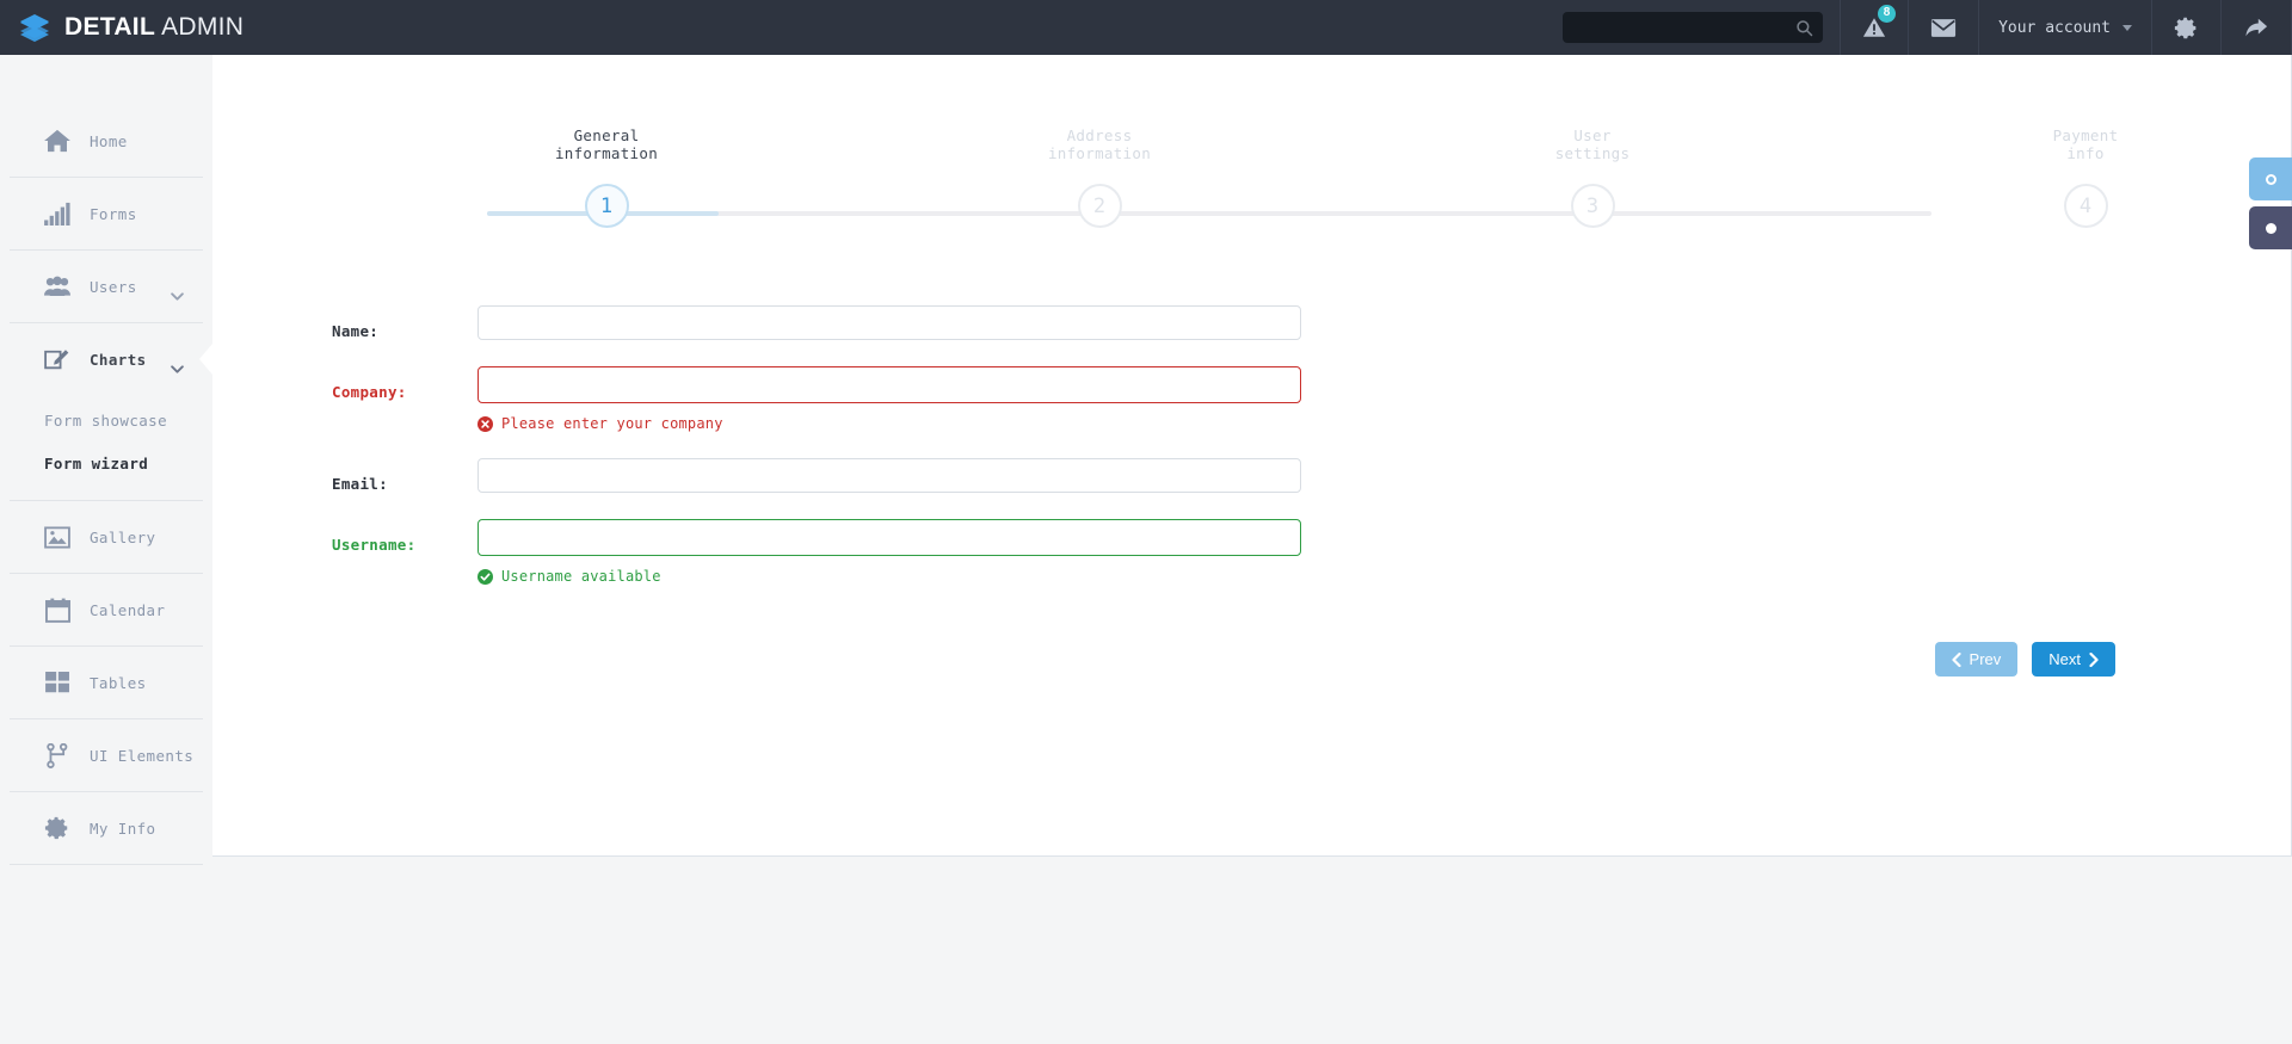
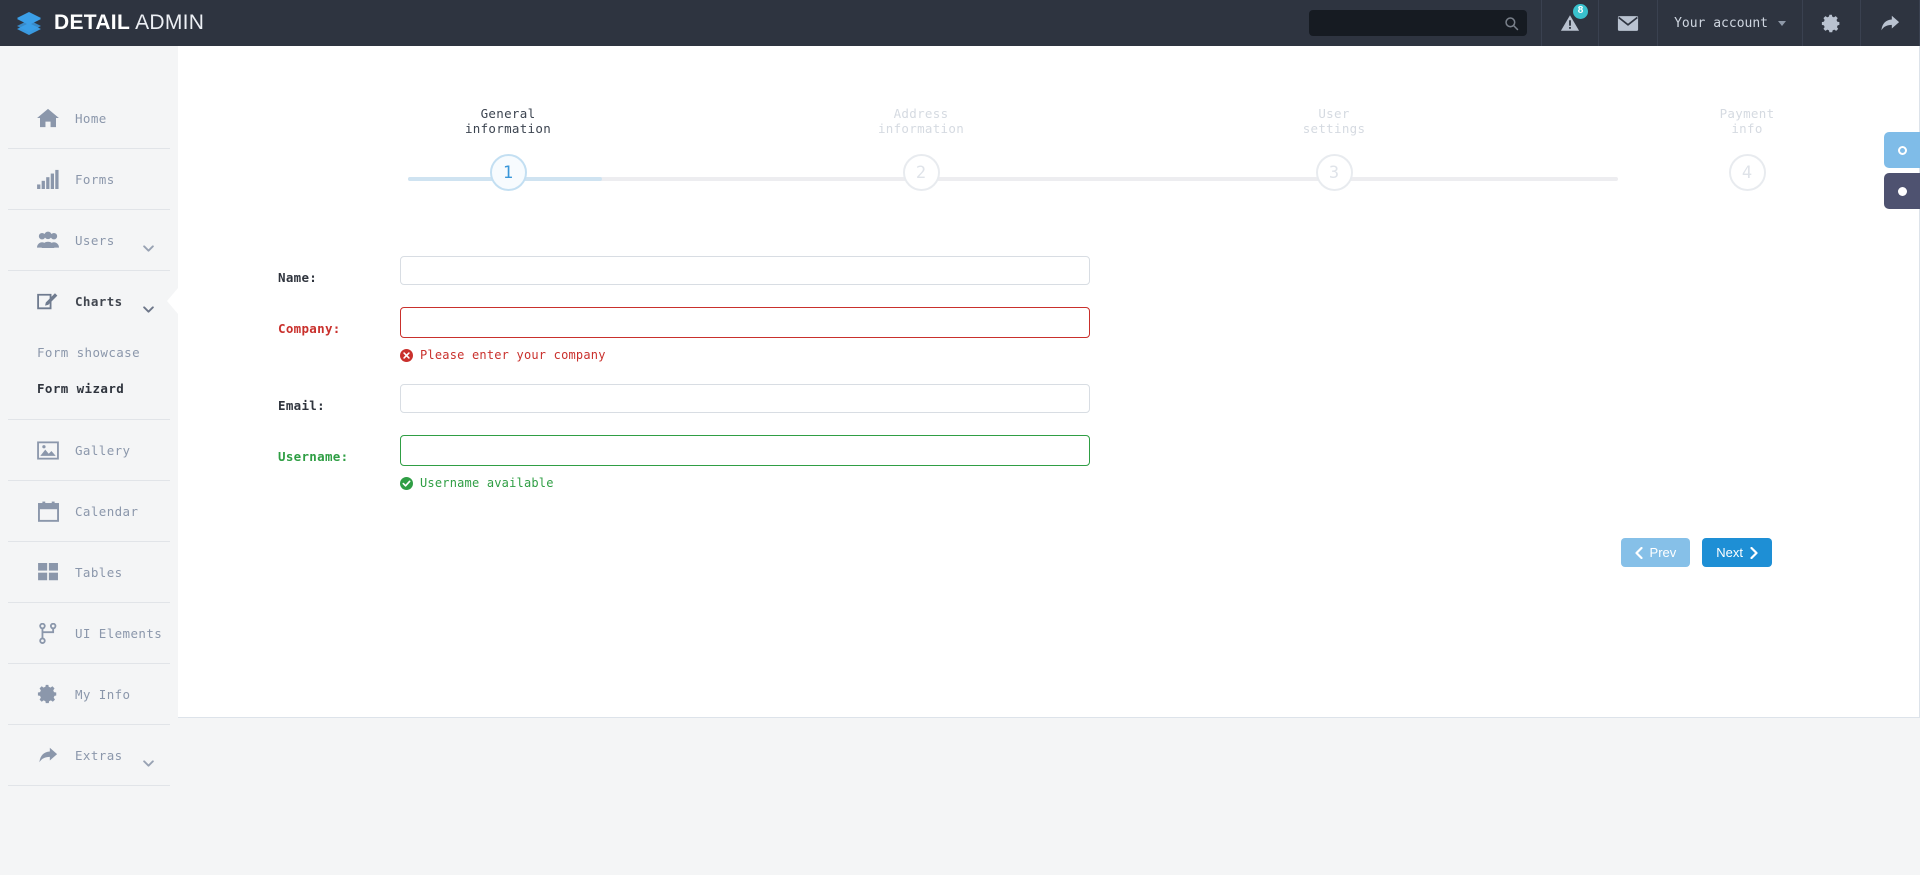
  DETAIL ADMIN
  8
  Your account
  Home
  Forms
  Users
  Charts
  Form showcase
  Form wizard
  Gallery
  Calendar
  Tables
  UI Elements
  My Info
+ Extras
  General
  information
  1
  Address
  information
  2
  User
  settings
  3
  Payment
  info
  4
  Name:
  Company:
  Please enter your company
  Email:
  Username:
  Username available
  Prev
  Next
